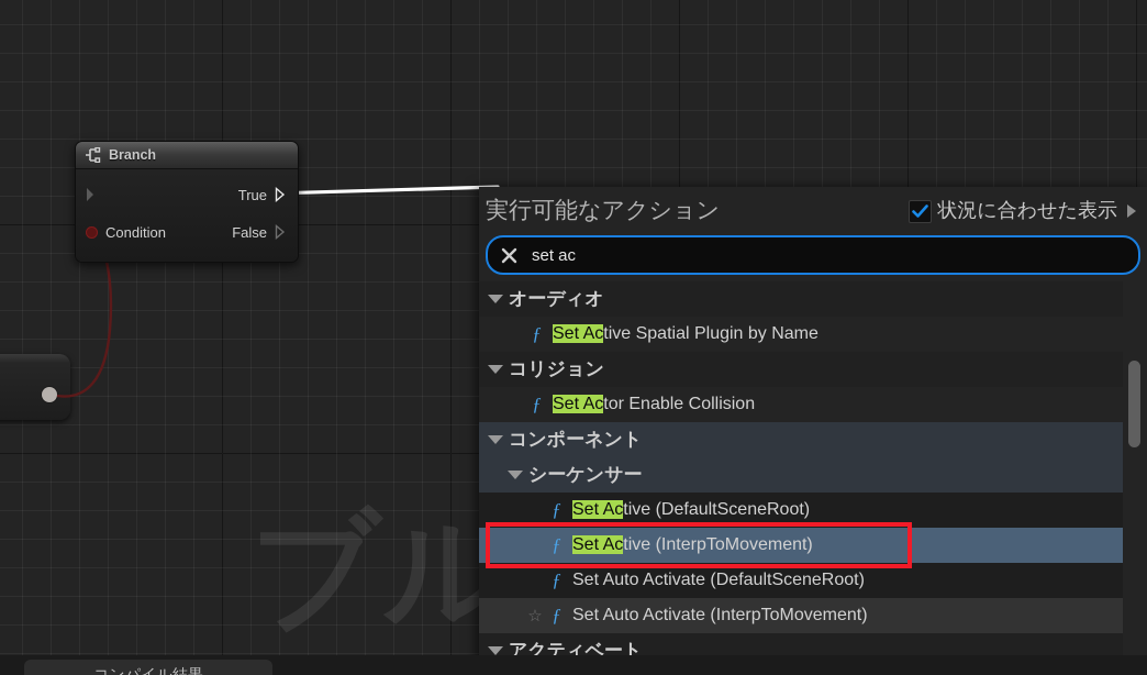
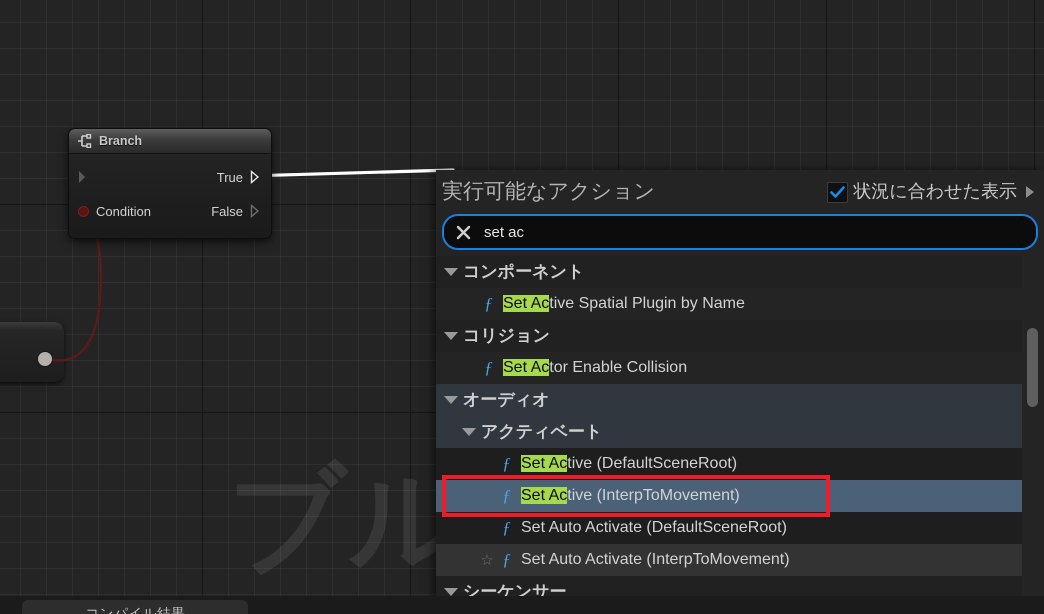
  Branch
  True
  Condition
  False
  実行可能なアクション
  状況に合わせた表示
  set ac
- オーディオ
+ コンポーネント
  ƒ
  Set Active Spatial Plugin by Name
  コリジョン
  ƒ
  Set Actor Enable Collision
- コンポーネント
+ オーディオ
- シーケンサー
+ アクティベート
  ƒ
  Set Active (DefaultSceneRoot)
  ƒ
  Set Active (InterpToMovement)
  ƒ
  Set Auto Activate (DefaultSceneRoot)
  ☆
  ƒ
  Set Auto Activate (InterpToMovement)
- アクティベート
+ シーケンサー
  コンパイル結果
